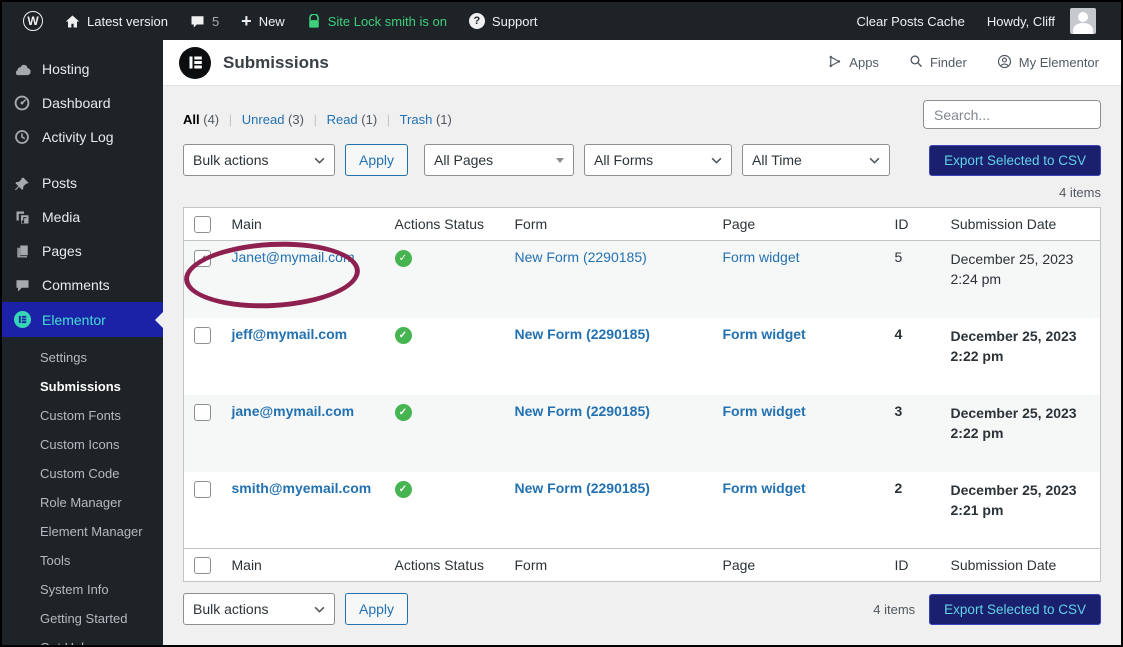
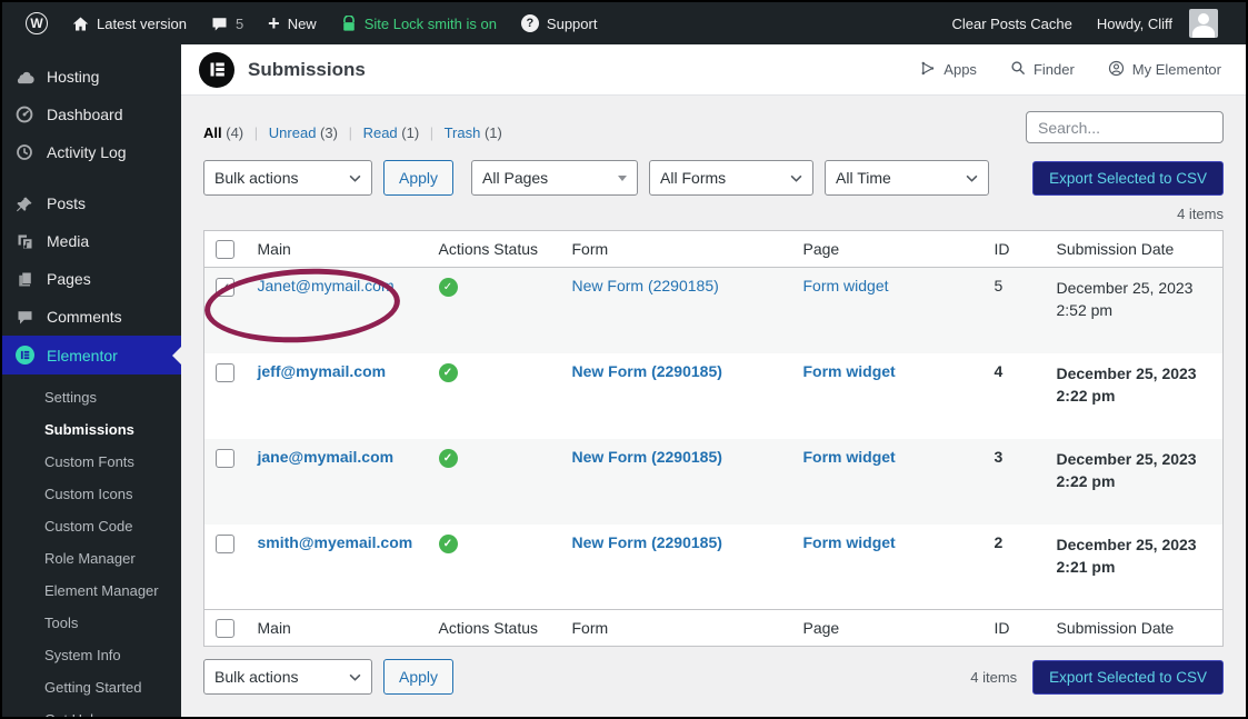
  W
  Latest version
  5
  +
  New
  Site Lock smith is on
  ?
  Support
  Clear Posts Cache
  Howdy, Cliff
  Hosting
  Dashboard
  Activity Log
  Posts
  Media
  Pages
  Comments
  Elementor
  Settings
  Submissions
  Custom Fonts
  Custom Icons
  Custom Code
  Role Manager
  Element Manager
  Tools
  System Info
  Getting Started
  Submissions
  Apps
  Finder
  My Elementor
  All (4) | Unread (3) | Read (1) | Trash (1)
  Search...
  Bulk actions
  Apply
  All Pages
  All Forms
  All Time
  Export Selected to CSV
  4 items
  	Main	Actions Status	Form	Page	ID	Submission Date
- ✓	Janet@mymail.com	✓	New Form (2290185)	Form widget	5	December 25, 20232:24 pm
+ ✓	Janet@mymail.com	✓	New Form (2290185)	Form widget	5	December 25, 20232:52 pm
  	jeff@mymail.com	✓	New Form (2290185)	Form widget	4	December 25, 20232:22 pm
  	jane@mymail.com	✓	New Form (2290185)	Form widget	3	December 25, 20232:22 pm
  	smith@myemail.com	✓	New Form (2290185)	Form widget	2	December 25, 20232:21 pm
  	Main	Actions Status	Form	Page	ID	Submission Date
  Bulk actions
  Apply
  4 items
  Export Selected to CSV
